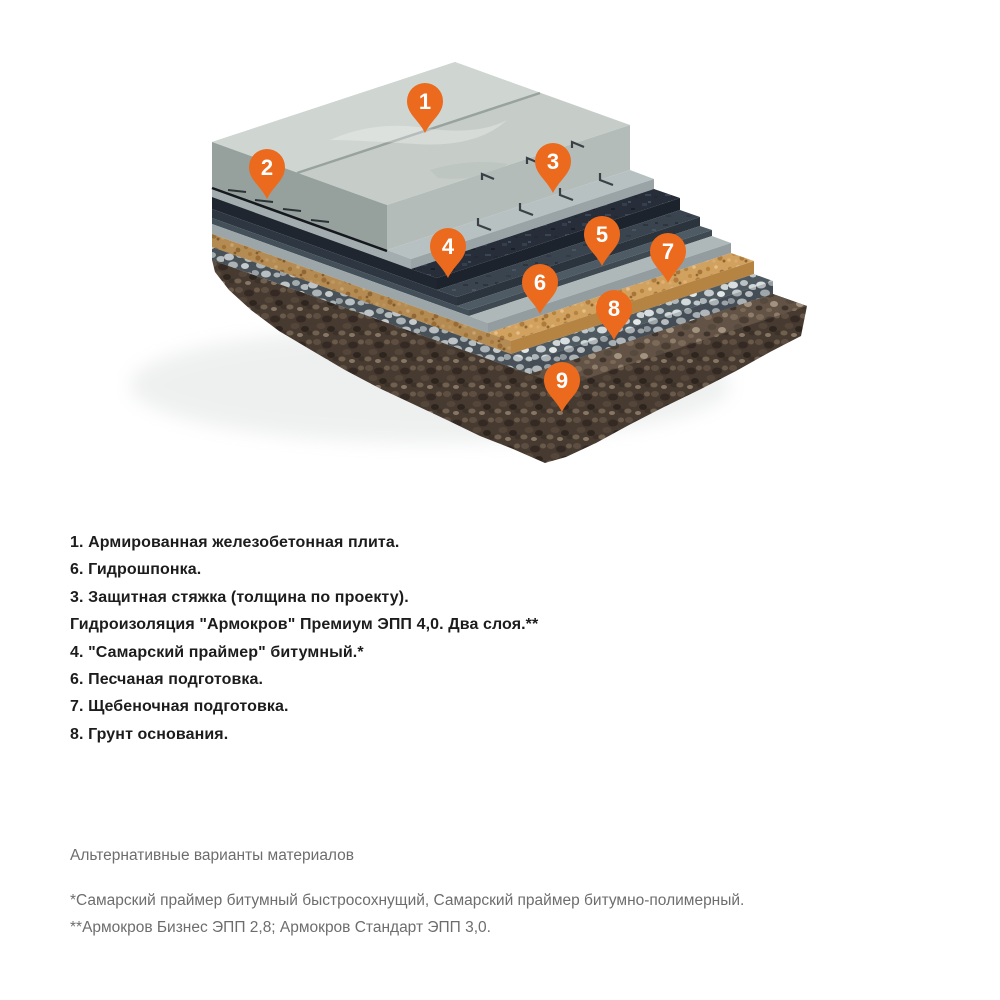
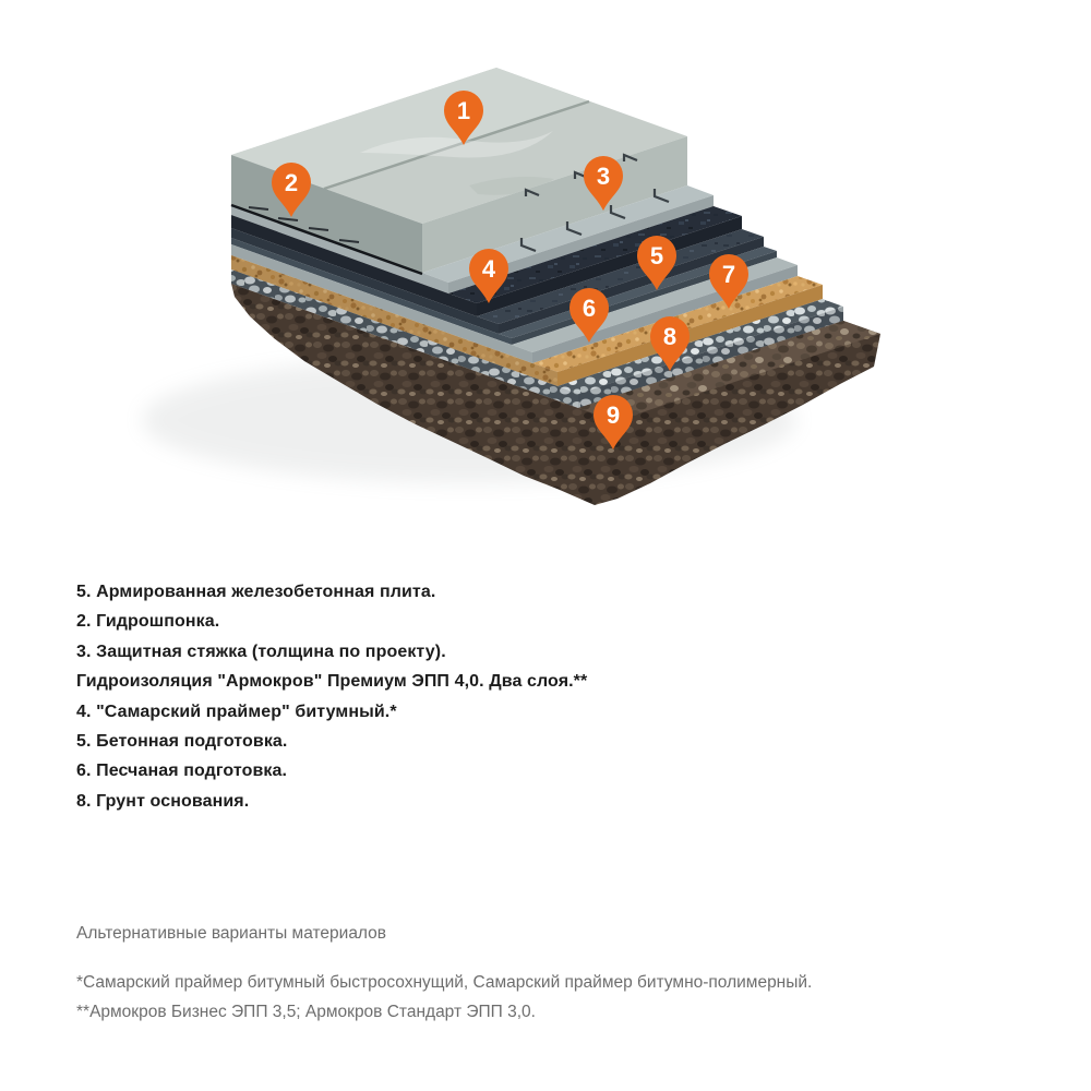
  1
  2
  3
  4
  5
  6
  7
  8
  9
- 1. Армированная железобетонная плита.
+ 5. Армированная железобетонная плита.
- 6. Гидрошпонка.
+ 2. Гидрошпонка.
  3. Защитная стяжка (толщина по проекту).
  Гидроизоляция "Армокров" Премиум ЭПП 4,0. Два слоя.**
  4. "Самарский праймер" битумный.*
+ 5. Бетонная подготовка.
  6. Песчаная подготовка.
- 7. Щебеночная подготовка.
  8. Грунт основания.
  Альтернативные варианты материалов
  *Самарский праймер битумный быстросохнущий, Самарский праймер битумно-полимерный.
- **Армокров Бизнес ЭПП 2,8; Армокров Стандарт ЭПП 3,0.
+ **Армокров Бизнес ЭПП 3,5; Армокров Стандарт ЭПП 3,0.
